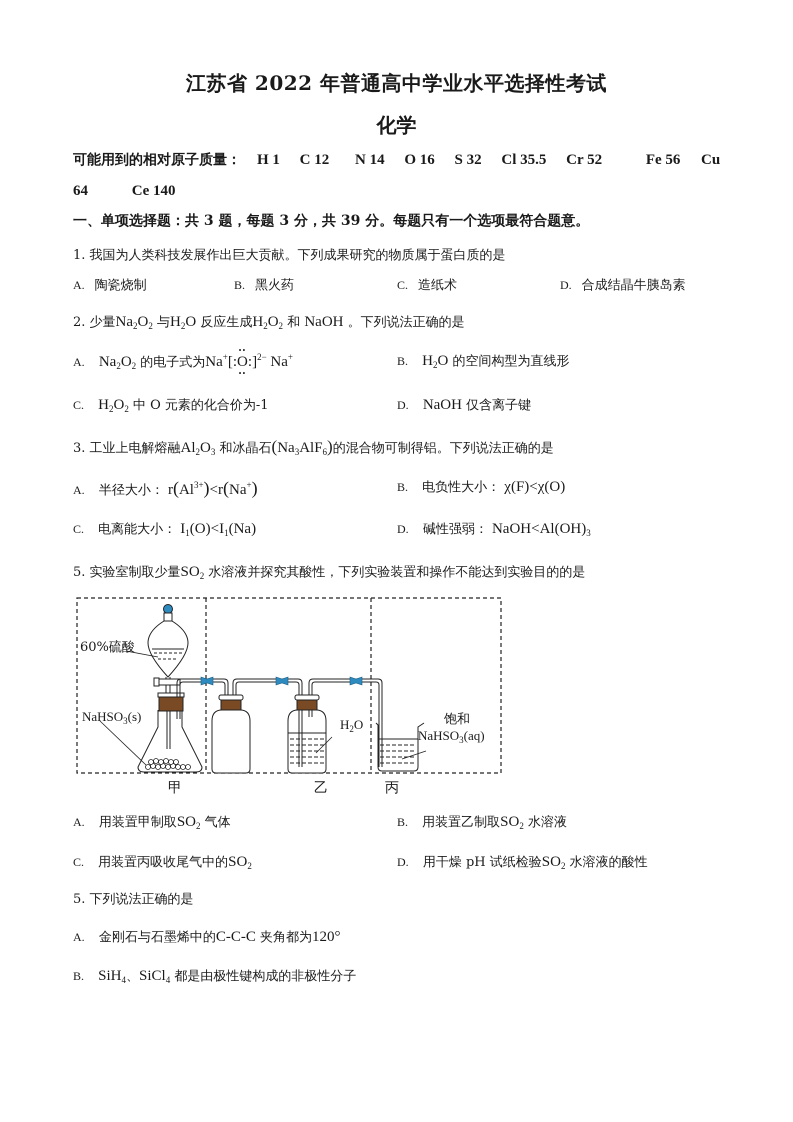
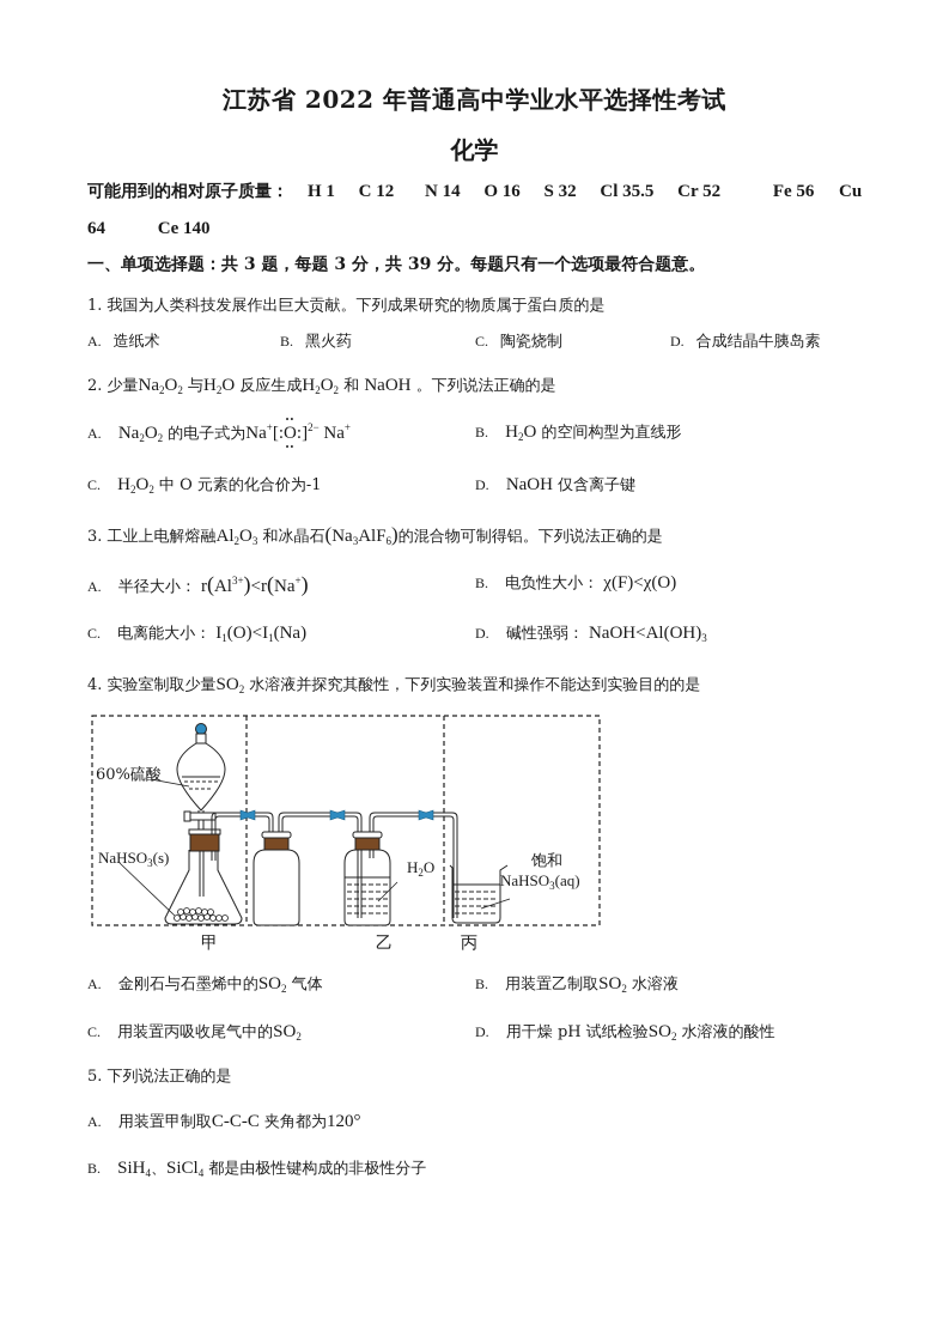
  江苏省 2022 年普通高中学业水平选择性考试
  化学
  可能用到的相对原子质量：
  H 1 C 12 N 14 O 16 S 32 Cl 35.5 Cr 52 Fe 56
  Cu
  64 Ce 140
  一、单项选择题：共 3 题，每题 3 分，共 39 分。每题只有一个选项最符合题意。
  1. 我国为人类科技发展作出巨大贡献。下列成果研究的物质属于蛋白质的是
- A. 陶瓷烧制
+ A. 造纸术
  B. 黑火药
- C. 造纸术
+ C. 陶瓷烧制
  D. 合成结晶牛胰岛素
  2. 少量Na2O2 与H2O 反应生成H2O2 和 NaOH 。下列说法正确的是
  A. Na2O2 的电子式为Na+[:
  ••
  O
  ••
  :]2− Na+
  B. H2O 的空间构型为直线形
  C. H2O2 中 O 元素的化合价为-1
  D. NaOH 仅含离子键
  3. 工业上电解熔融Al2O3 和冰晶石(Na3AlF6)的混合物可制得铝。下列说法正确的是
  A. 半径大小： r(Al3+)<r(Na+)
  B. 电负性大小： χ(F)<χ(O)
  C. 电离能大小： I1(O)<I1(Na)
  D. 碱性强弱： NaOH<Al(OH)3
- 5. 实验室制取少量SO2 水溶液并探究其酸性，下列实验装置和操作不能达到实验目的的是
+ 4. 实验室制取少量SO2 水溶液并探究其酸性，下列实验装置和操作不能达到实验目的的是
  60%硫酸
  NaHSO3(s)
  H2O
  饱和
  NaHSO3(aq)
  甲
  乙
  丙
- A. 用装置甲制取SO2 气体
+ A. 金刚石与石墨烯中的SO2 气体
  B. 用装置乙制取SO2 水溶液
  C. 用装置丙吸收尾气中的SO2
  D. 用干燥 pH 试纸检验SO2 水溶液的酸性
  5. 下列说法正确的是
- A. 金刚石与石墨烯中的C-C-C 夹角都为120°
+ A. 用装置甲制取C-C-C 夹角都为120°
  B. SiH4、SiCl4 都是由极性键构成的非极性分子
